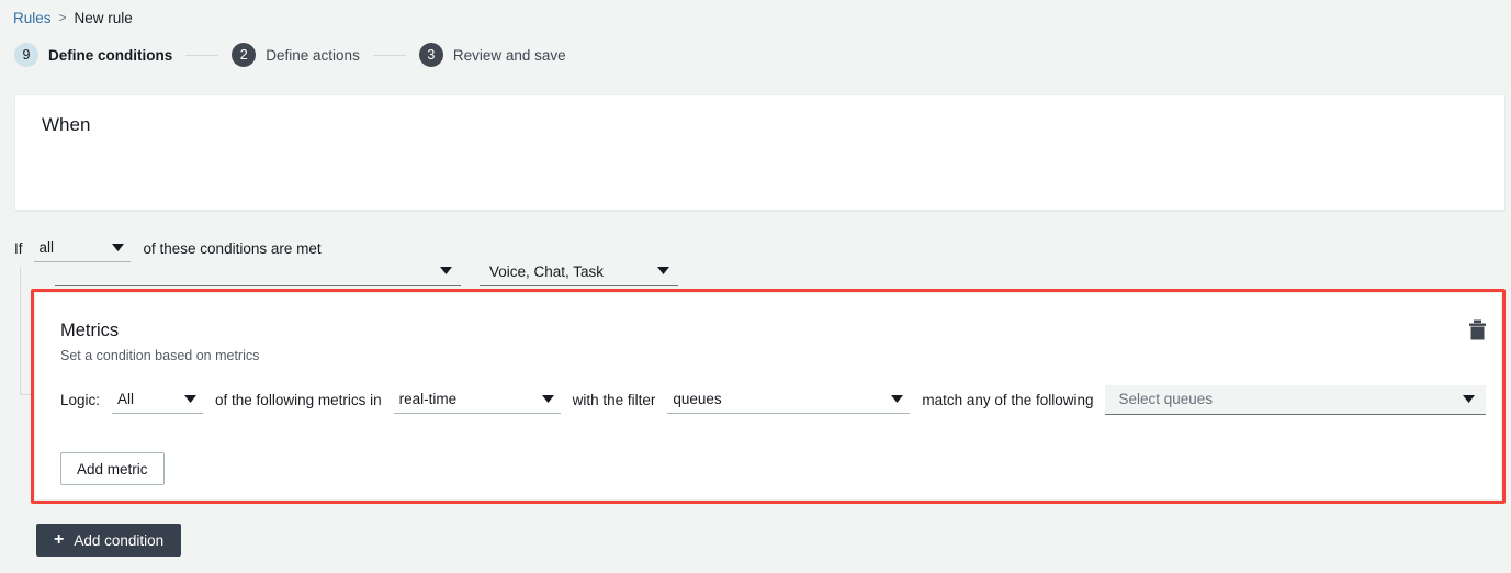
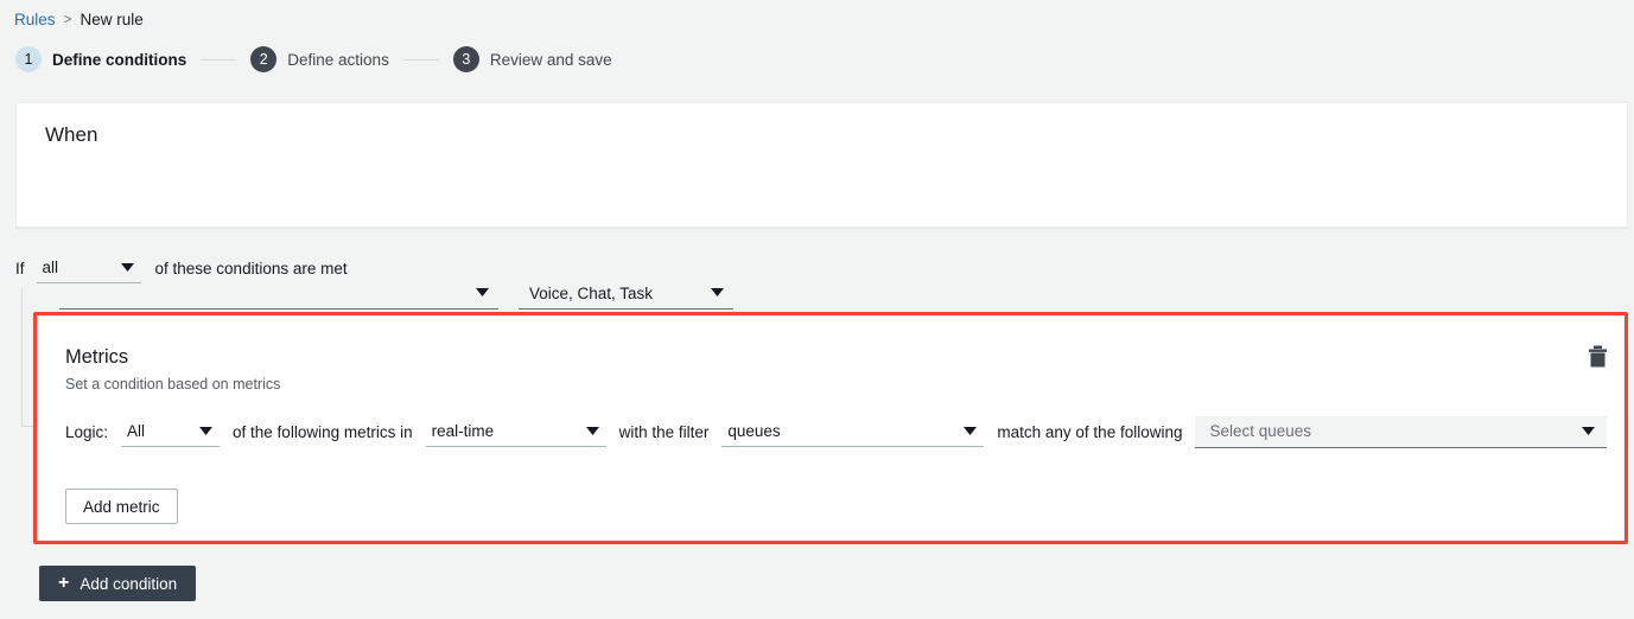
  Rules
  >
  New rule
- 9
+ 1
  Define conditions
  2
  Define actions
  3
  Review and save
  When
  Voice, Chat, Task
  If
  all
  of these conditions are met
  Metrics
  Set a condition based on metrics
  Logic:
  All
  of the following metrics in
  real-time
  with the filter
  queues
  match any of the following
  Select queues
  Add metric
  +
  Add condition
